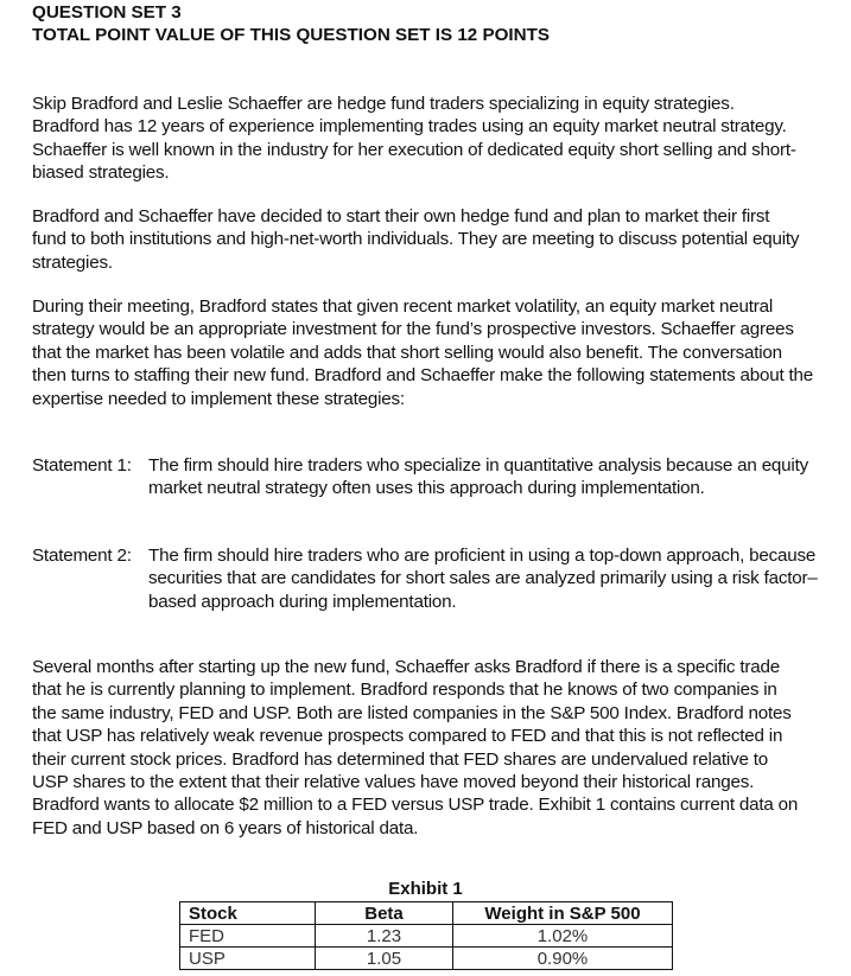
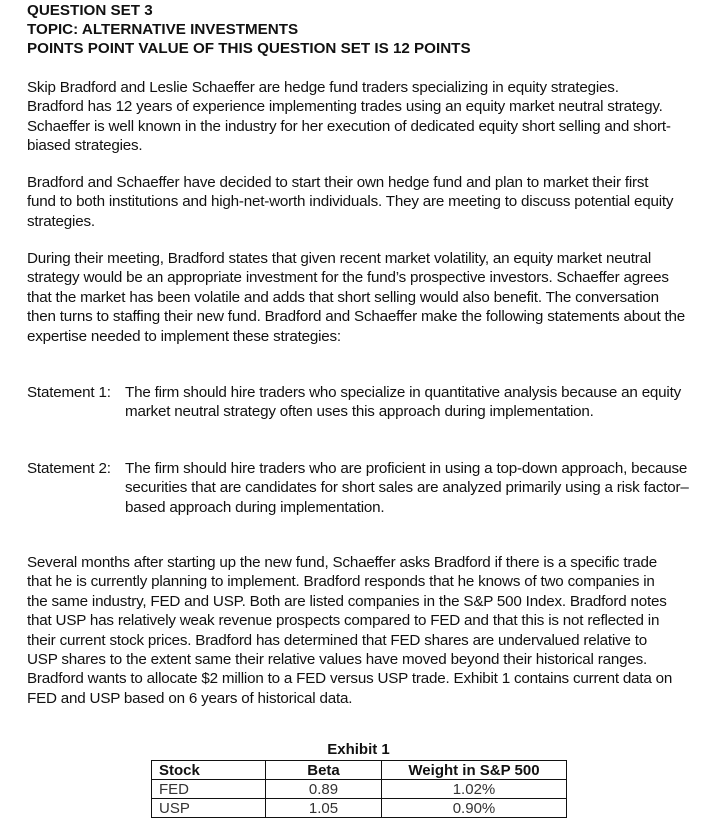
  QUESTION SET 3
+ TOPIC: ALTERNATIVE INVESTMENTS
- TOTAL POINT VALUE OF THIS QUESTION SET IS 12 POINTS
+ POINTS POINT VALUE OF THIS QUESTION SET IS 12 POINTS
  Skip Bradford and Leslie Schaeffer are hedge fund traders specializing in equity strategies. Bradford has 12 years of experience implementing trades using an equity market neutral strategy. Schaeffer is well known in the industry for her execution of dedicated equity short selling and short-biased strategies.
  Bradford and Schaeffer have decided to start their own hedge fund and plan to market their first fund to both institutions and high-net-worth individuals. They are meeting to discuss potential equity strategies.
  During their meeting, Bradford states that given recent market volatility, an equity market neutral strategy would be an appropriate investment for the fund’s prospective investors. Schaeffer agrees that the market has been volatile and adds that short selling would also benefit. The conversation then turns to staffing their new fund. Bradford and Schaeffer make the following statements about the expertise needed to implement these strategies:
  Statement 1:
  The firm should hire traders who specialize in quantitative analysis because an equity market neutral strategy often uses this approach during implementation.
  Statement 2:
  The firm should hire traders who are proficient in using a top-down approach, because securities that are candidates for short sales are analyzed primarily using a risk factor–based approach during implementation.
- Several months after starting up the new fund, Schaeffer asks Bradford if there is a specific trade that he is currently planning to implement. Bradford responds that he knows of two companies in the same industry, FED and USP. Both are listed companies in the S&P 500 Index. Bradford notes that USP has relatively weak revenue prospects compared to FED and that this is not reflected in their current stock prices. Bradford has determined that FED shares are undervalued relative to USP shares to the extent that their relative values have moved beyond their historical ranges. Bradford wants to allocate $2 million to a FED versus USP trade. Exhibit 1 contains current data on FED and USP based on 6 years of historical data.
+ Several months after starting up the new fund, Schaeffer asks Bradford if there is a specific trade that he is currently planning to implement. Bradford responds that he knows of two companies in the same industry, FED and USP. Both are listed companies in the S&P 500 Index. Bradford notes that USP has relatively weak revenue prospects compared to FED and that this is not reflected in their current stock prices. Bradford has determined that FED shares are undervalued relative to USP shares to the extent same their relative values have moved beyond their historical ranges. Bradford wants to allocate $2 million to a FED versus USP trade. Exhibit 1 contains current data on FED and USP based on 6 years of historical data.
  Exhibit 1
  Stock	Beta	Weight in S&P 500
- FED	1.23	1.02%
+ FED	0.89	1.02%
  USP	1.05	0.90%
